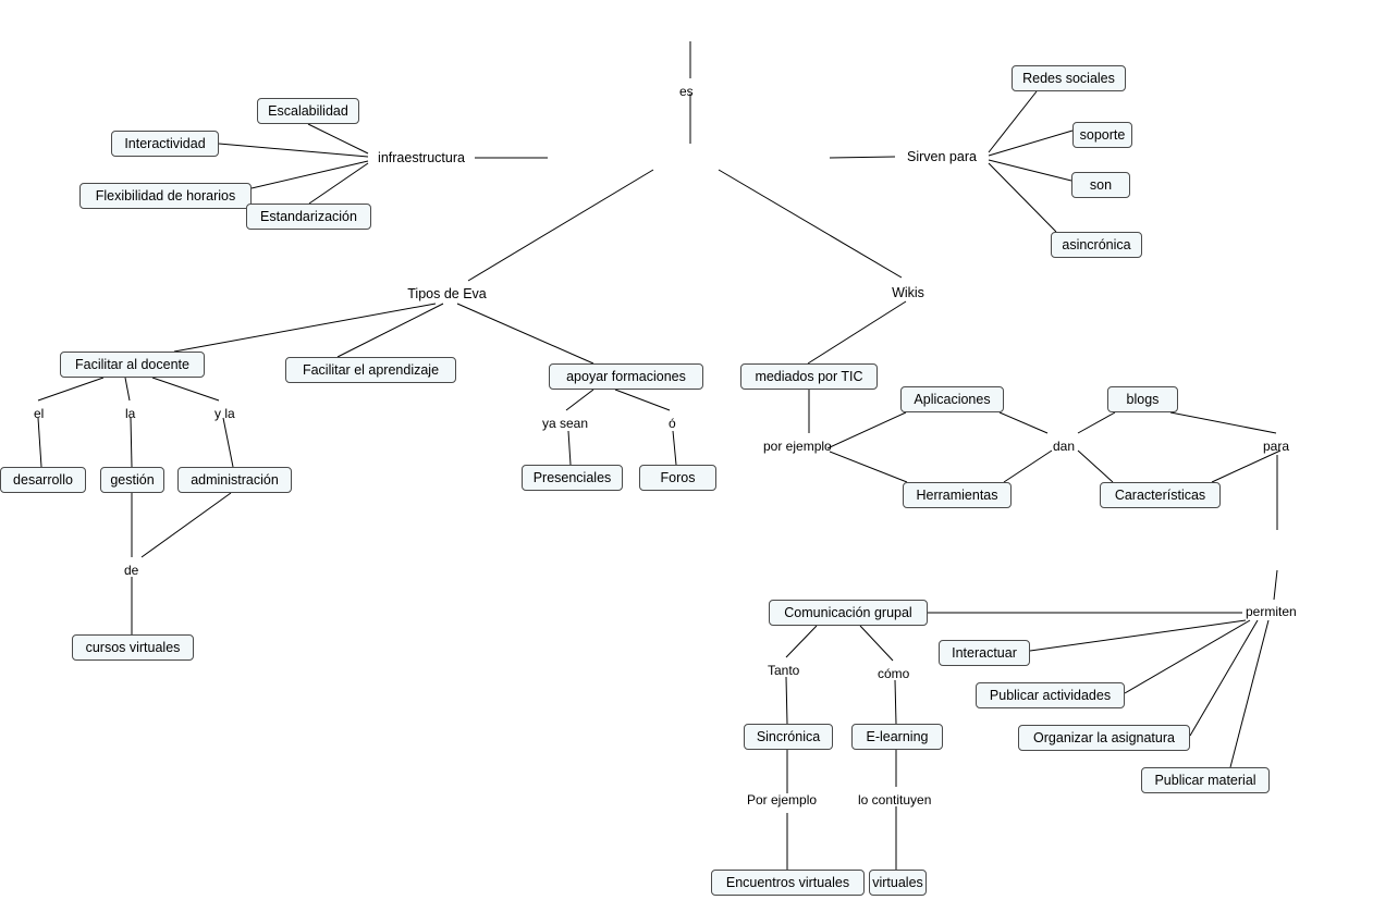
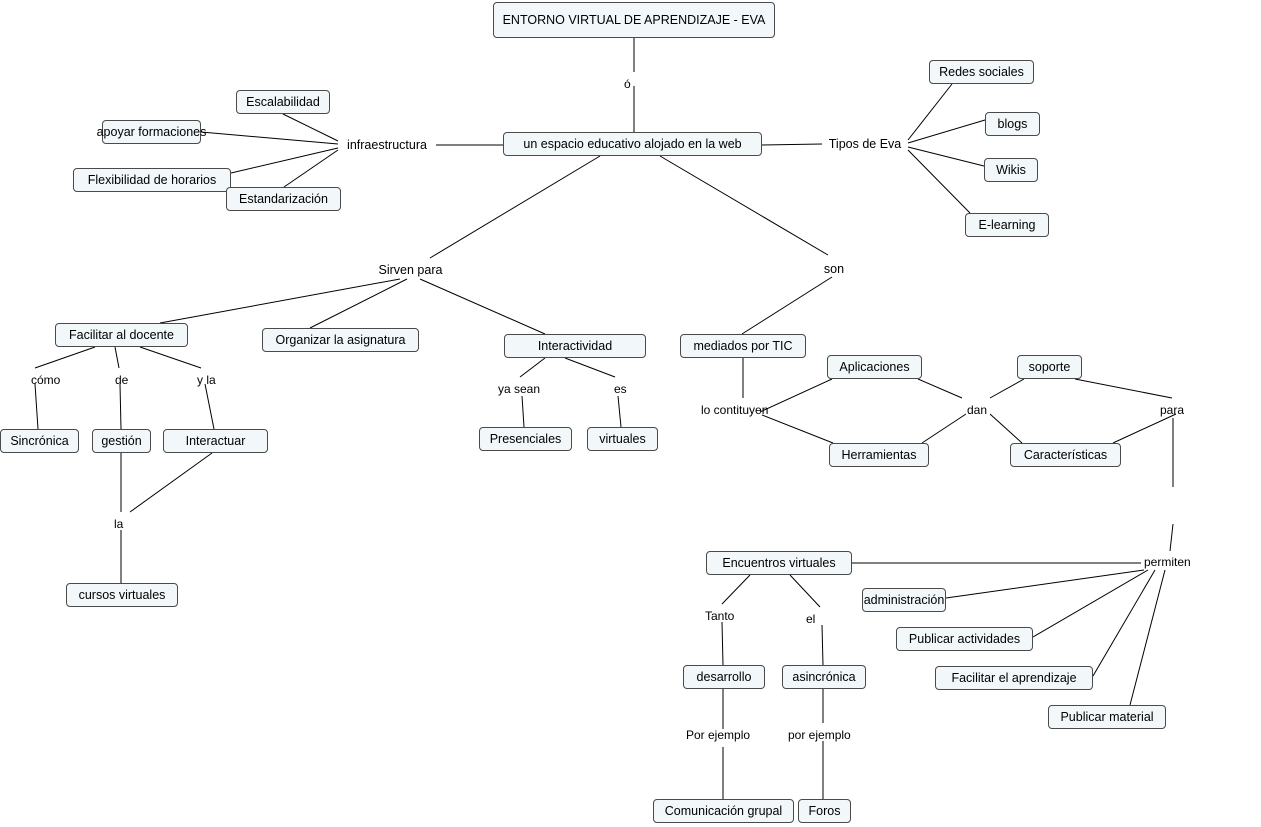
+ ENTORNO VIRTUAL DE APRENDIZAJE - EVA
+ un espacio educativo alojado en la web
  infraestructura
  Escalabilidad
- Interactividad
+ apoyar formaciones
  Flexibilidad de horarios
  Estandarización
- Sirven para
+ Tipos de Eva
  Redes sociales
- soporte
+ blogs
- son
+ Wikis
- asincrónica
+ E-learning
- Tipos de Eva
+ Sirven para
  Facilitar al docente
- Facilitar el aprendizaje
+ Organizar la asignatura
- apoyar formaciones
+ Interactividad
  mediados por TIC
- Wikis
+ son
- desarrollo
+ Sincrónica
  gestión
- administración
+ Interactuar
  cursos virtuales
  Presenciales
- Foros
+ virtuales
  Aplicaciones
  Herramientas
- blogs
+ soporte
  Características
- Comunicación grupal
+ Encuentros virtuales
- Interactuar
+ administración
  Publicar actividades
- Organizar la asignatura
+ Facilitar el aprendizaje
  Publicar material
- Sincrónica
+ desarrollo
- E-learning
+ asincrónica
- Encuentros virtuales
+ Comunicación grupal
- virtuales
+ Foros
- es
+ ó
- por ejemplo
+ lo contituyen
  dan
  para
  permiten
- el
+ cómo
- la
+ de
  y la
- de
+ la
  ya sean
- ó
+ es
  Tanto
- cómo
+ el
  Por ejemplo
- lo contituyen
+ por ejemplo
